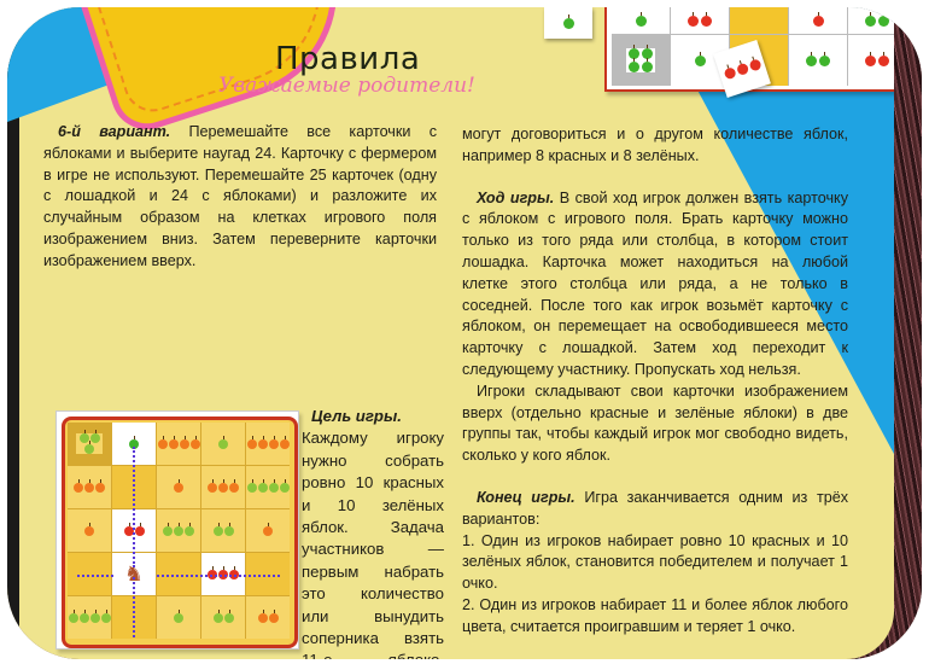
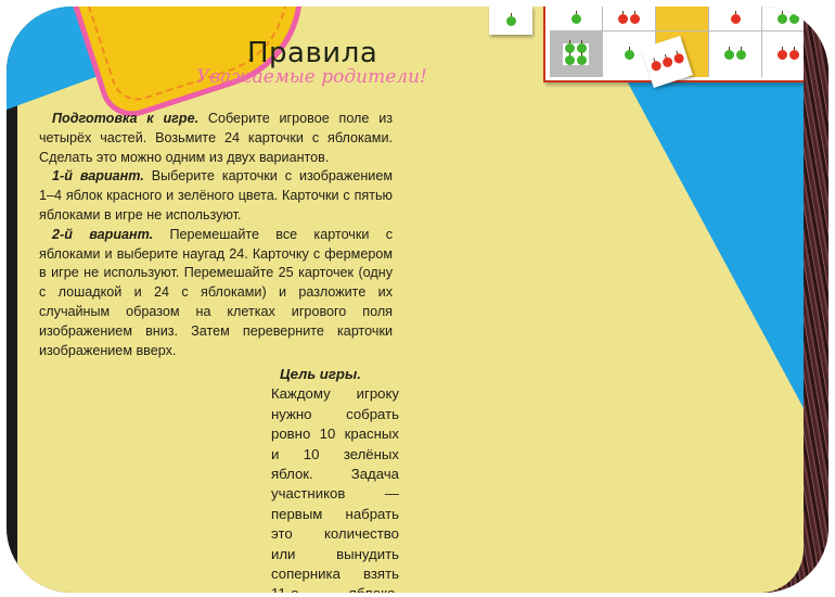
  Правила
  Уважаемые родители!
+ Подготовка к игре. Соберите игровое поле из четырёх частей. Возьмите 24 карточки с яблоками. Сделать это можно одним из двух вариантов.
+ 1-й вариант. Выберите карточки с изображением 1–4 яблок красного и зелёного цвета. Карточки с пятью яблоками в игре не используют.
- 6-й вариант. Перемешайте все карточки с яблоками и выберите наугад 24. Карточку с фермером в игре не используют. Перемешайте 25 карточек (одну с лошадкой и 24 с яблоками) и разложите их случайным образом на клетках игрового поля изображением вниз. Затем переверните карточки изображением вверх.
+ 2-й вариант. Перемешайте все карточки с яблоками и выберите наугад 24. Карточку с фермером в игре не используют. Перемешайте 25 карточек (одну с лошадкой и 24 с яблоками) и разложите их случайным образом на клетках игрового поля изображением вниз. Затем переверните карточки изображением вверх.
  Цель игры.
  Каждому игроку нужно собрать ровно 10 красных и 10 зелёных яблок. Задача участников — первым набрать это количество или вынудить соперника взять
- могут договориться и о другом количестве яблок, например 8 красных и 8 зелёных.
- Ход игры. В свой ход игрок должен взять карточку с яблоком с игрового поля. Брать карточку можно только из того ряда или столбца, в котором стоит лошадка. Карточка может находиться на любой клетке этого столбца или ряда, а не только в соседней. После того как игрок возьмёт карточку с яблоком, он перемещает на освободившееся место карточку с лошадкой. Затем ход переходит к следующему участнику. Пропускать ход нельзя.
- Игроки складывают свои карточки изображением вверх (отдельно красные и зелёные яблоки) в две группы так, чтобы каждый игрок мог свободно видеть, сколько у кого яблок.
- Конец игры. Игра заканчивается одним из трёх вариантов:
- 1. Один из игроков набирает ровно 10 красных и 10 зелёных яблок, становится победителем и получает 1 очко.
- 2. Один из игроков набирает 11 и более яблок любого цвета, считается проигравшим и теряет 1 очко.
- ♞
